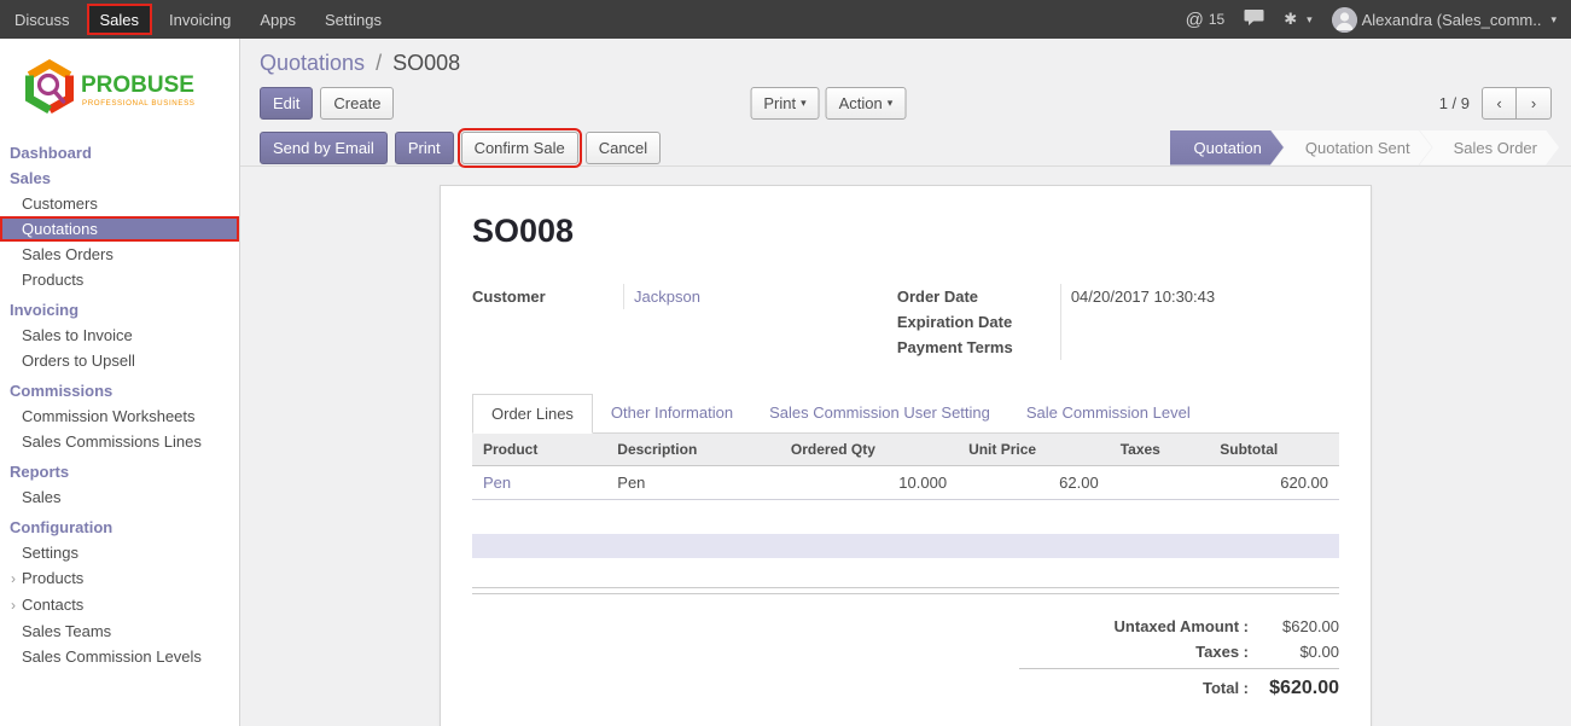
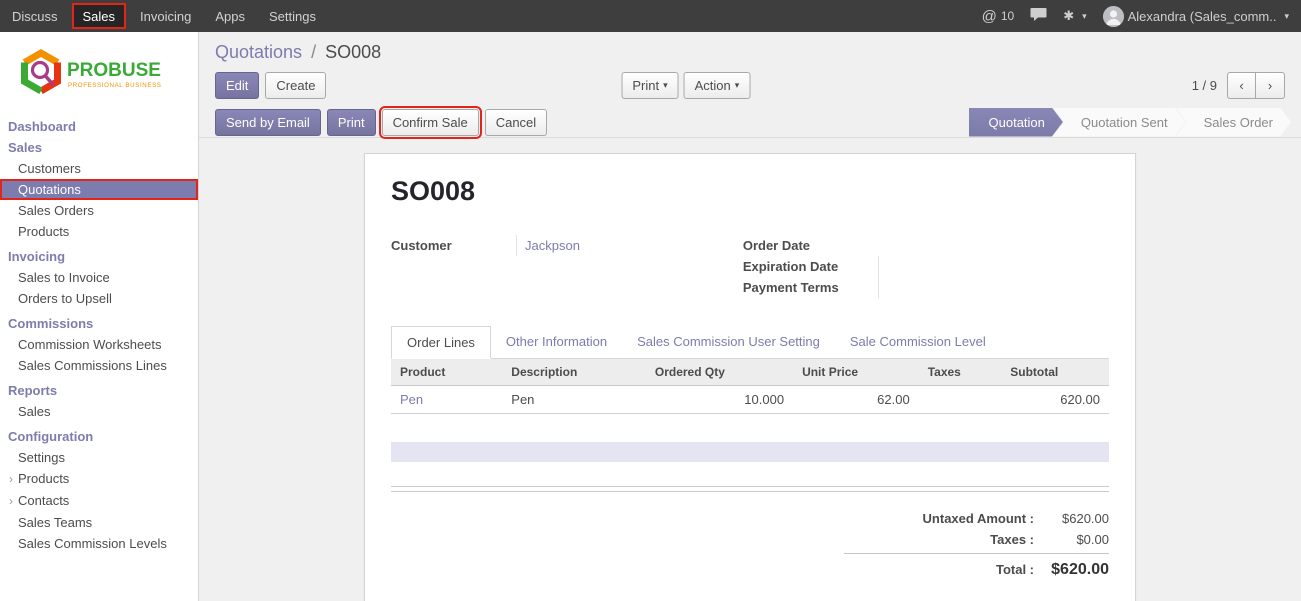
  Discuss
  Sales
  Invoicing
  Apps
  Settings
  @
- 15
+ 10
  ✱
  ▾
  Alexandra (Sales_comm..
  ▾
  PROBUSE
  Dashboard
  Sales
  Customers
  Quotations
  Sales Orders
  Products
  Invoicing
  Sales to Invoice
  Orders to Upsell
  Commissions
  Commission Worksheets
  Sales Commissions Lines
  Reports
  Sales
  Configuration
  Settings
  › Products
  › Contacts
  Sales Teams
  Sales Commission Levels
  Quotations / SO008
  Edit
  Create
  Print
  ▾
  Action
  ▾
  1 / 9
  ‹
  ›
  Send by Email
  Print
  Confirm Sale
  Cancel
  Quotation
  Quotation Sent
  Sales Order
  SO008
  Customer
  Jackpson
  Order Date
- 04/20/2017 10:30:43
  Expiration Date
  Payment Terms
  Order Lines
  Other Information
  Sales Commission User Setting
  Sale Commission Level
  Product	Description	Ordered Qty	Unit Price	Taxes	Subtotal
  Pen	Pen	10.000	62.00		620.00
  Untaxed Amount :
  $620.00
  Taxes :
  $0.00
  Total :
  $620.00
